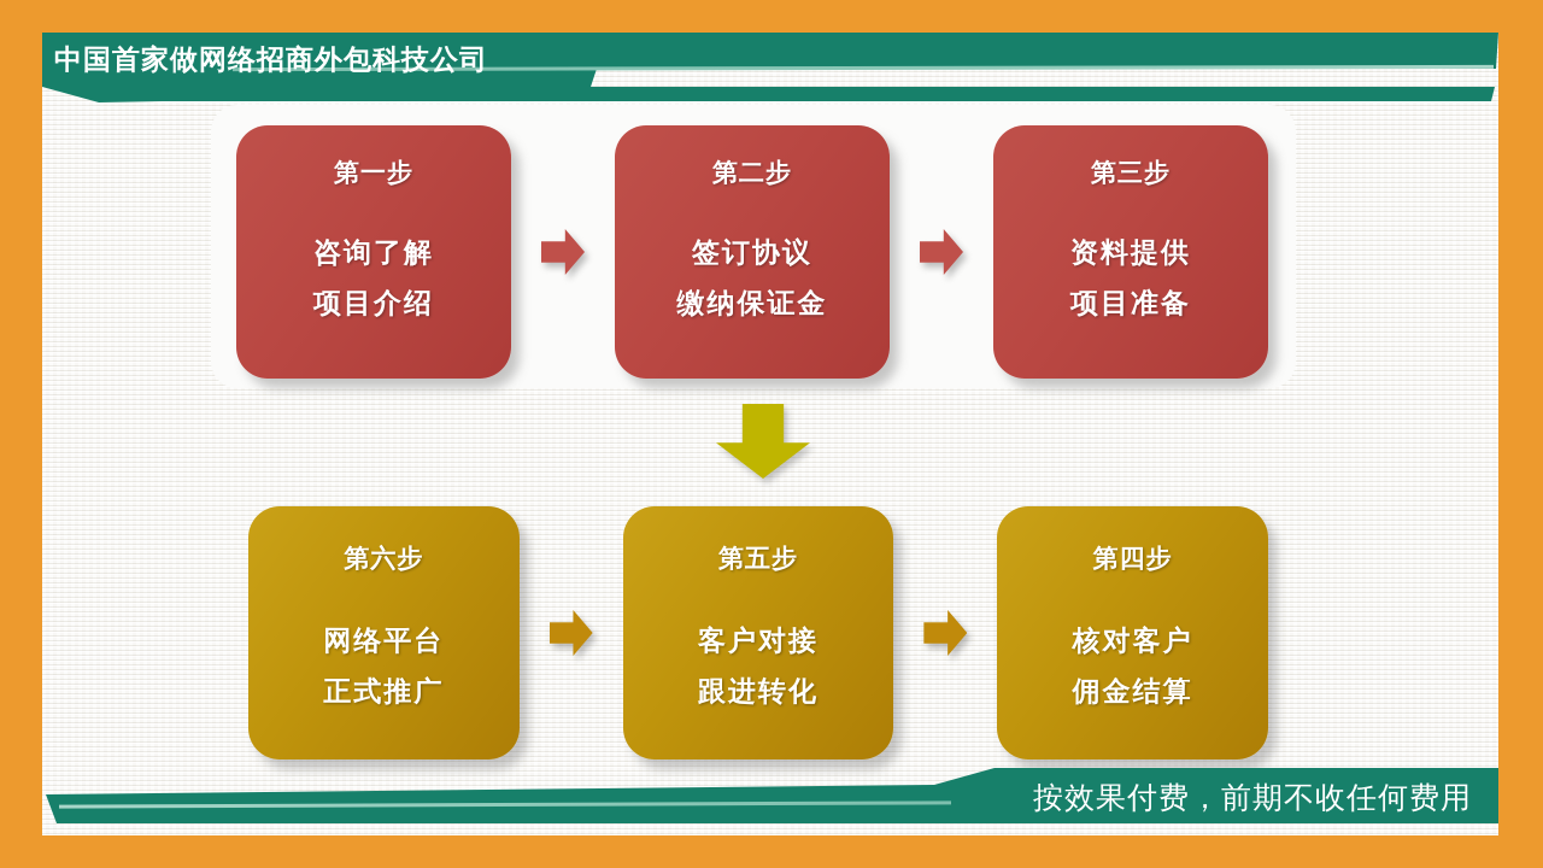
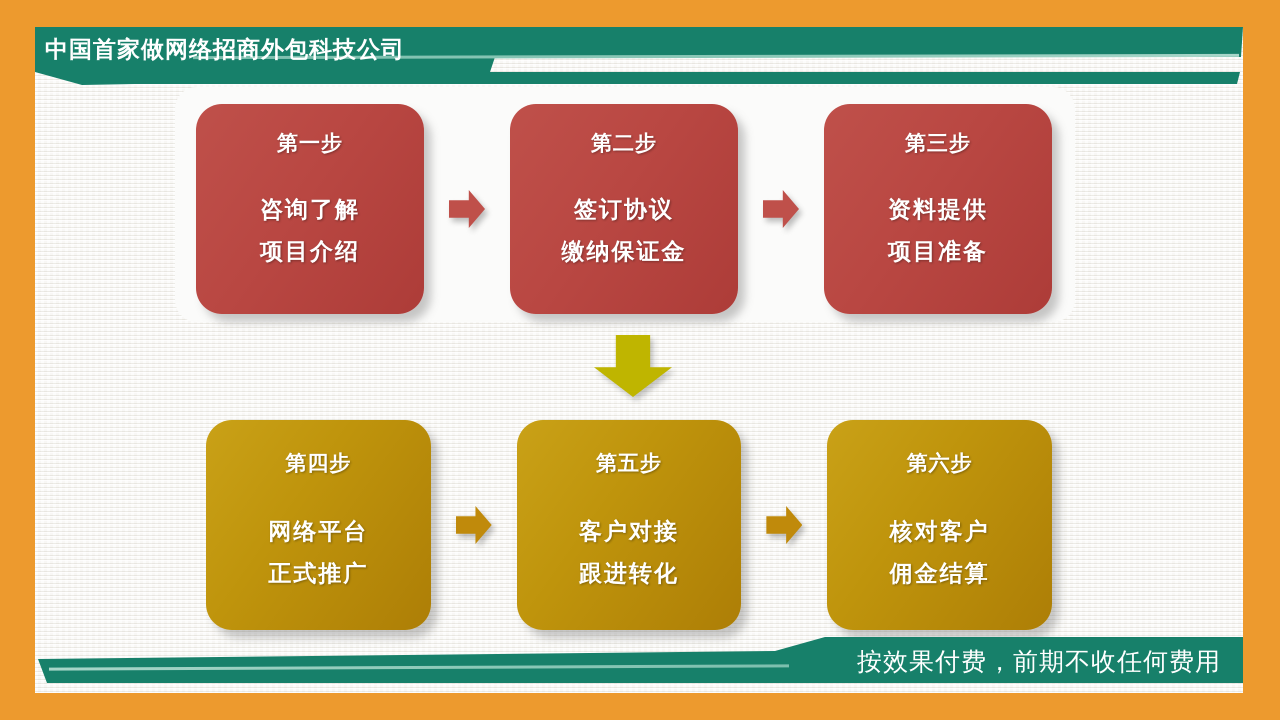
  中国首家做网络招商外包科技公司
  第一步
  咨询了解
  项目介绍
  第二步
  签订协议
  缴纳保证金
  第三步
  资料提供
  项目准备
- 第六步
+ 第四步
  网络平台
  正式推广
  第五步
  客户对接
  跟进转化
- 第四步
+ 第六步
  核对客户
  佣金结算
  按效果付费，前期不收任何费用
